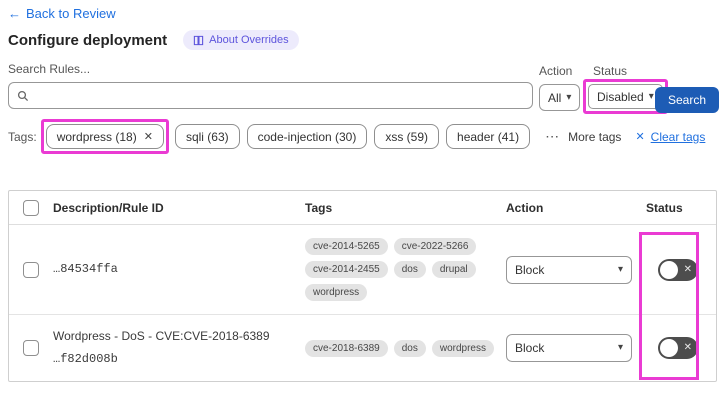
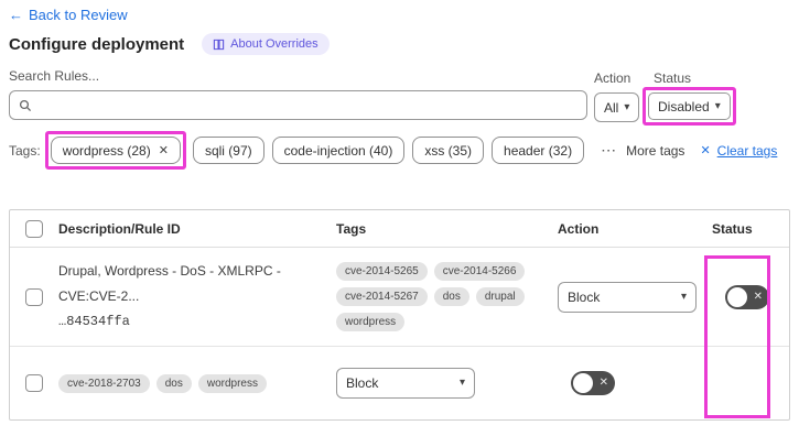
  ←
  Back to Review
  Configure deployment
  About Overrides
  Search Rules...
  Action
  All
  ▾
  Status
  Disabled
  ▾
- Search
  Tags:
- wordpress (18)
+ wordpress (28)
  ✕
- sqli (63)
+ sqli (97)
- code-injection (30)
+ code-injection (40)
- xss (59)
+ xss (35)
- header (41)
+ header (32)
  ⋯
  More tags
  ✕
  Clear tags
  Description/Rule ID
  Tags
  Action
  Status
+ Drupal, Wordpress - DoS - XMLRPC - CVE:CVE-2...
  …84534ffa
  cve-2014-5265
- cve-2022-5266
+ cve-2014-5266
- cve-2014-2455
+ cve-2014-5267
  dos
  drupal
  wordpress
  Block
  ▾
  ✕
- Wordpress - DoS - CVE:CVE-2018-6389
- …f82d008b
- cve-2018-6389
+ cve-2018-2703
  dos
  wordpress
  Block
  ▾
  ✕
